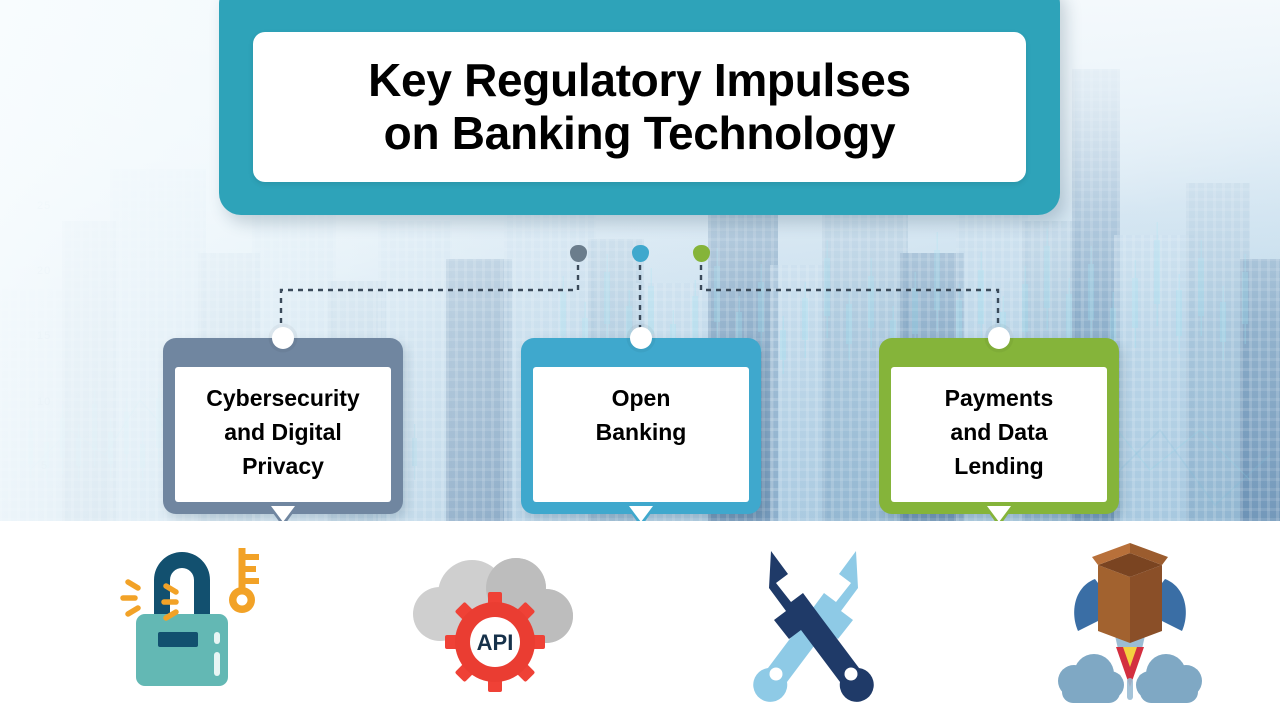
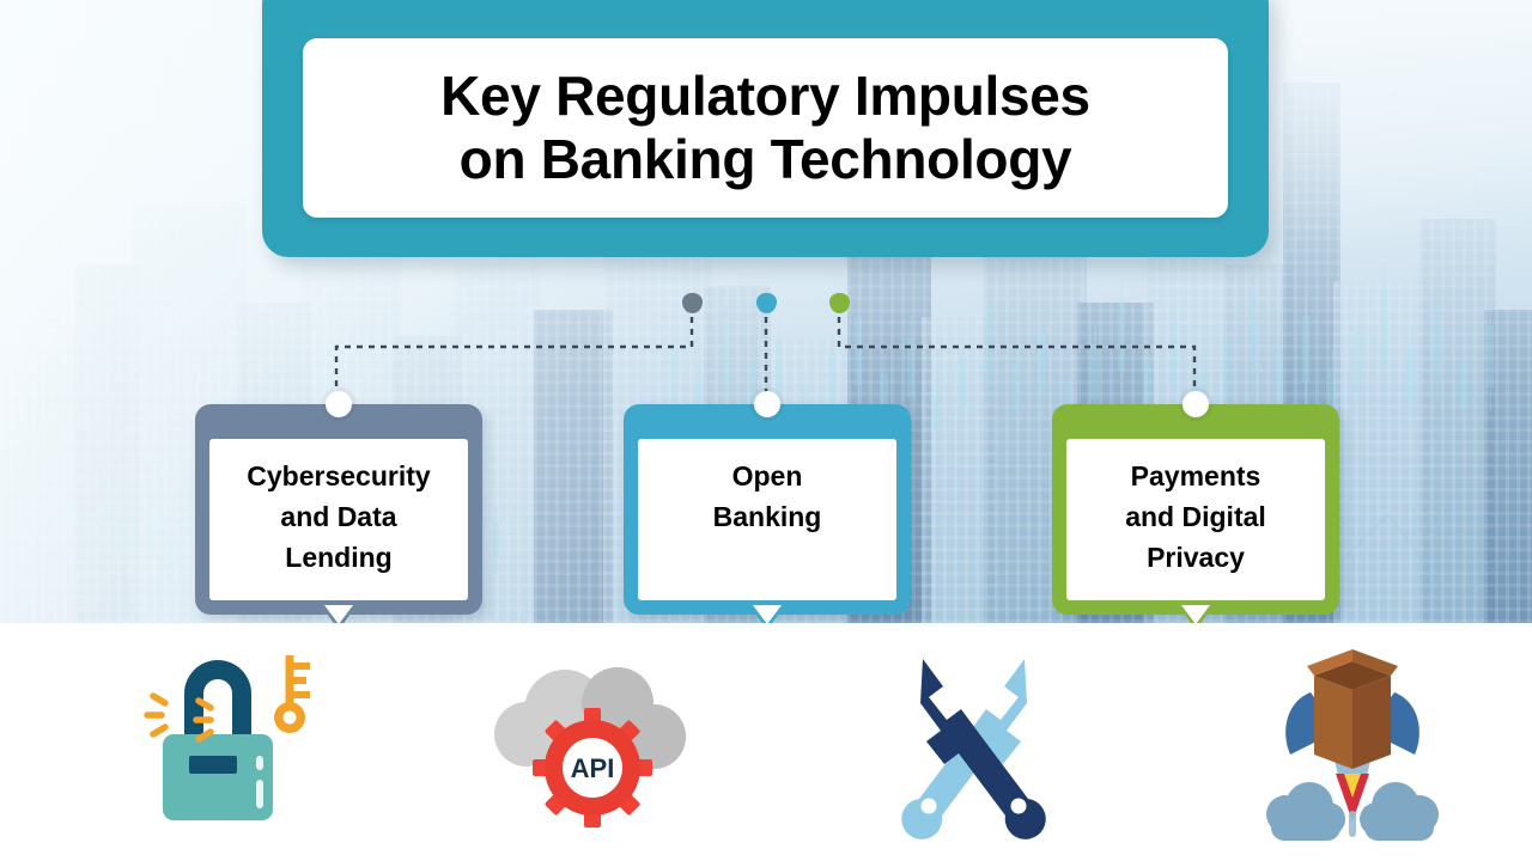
  Key Regulatory Impulses
  on Banking Technology
  Cybersecurity
- and Digital
+ and Data
- Privacy
+ Lending
  Open
  Banking
  Payments
- and Data
+ and Digital
- Lending
+ Privacy
  API
